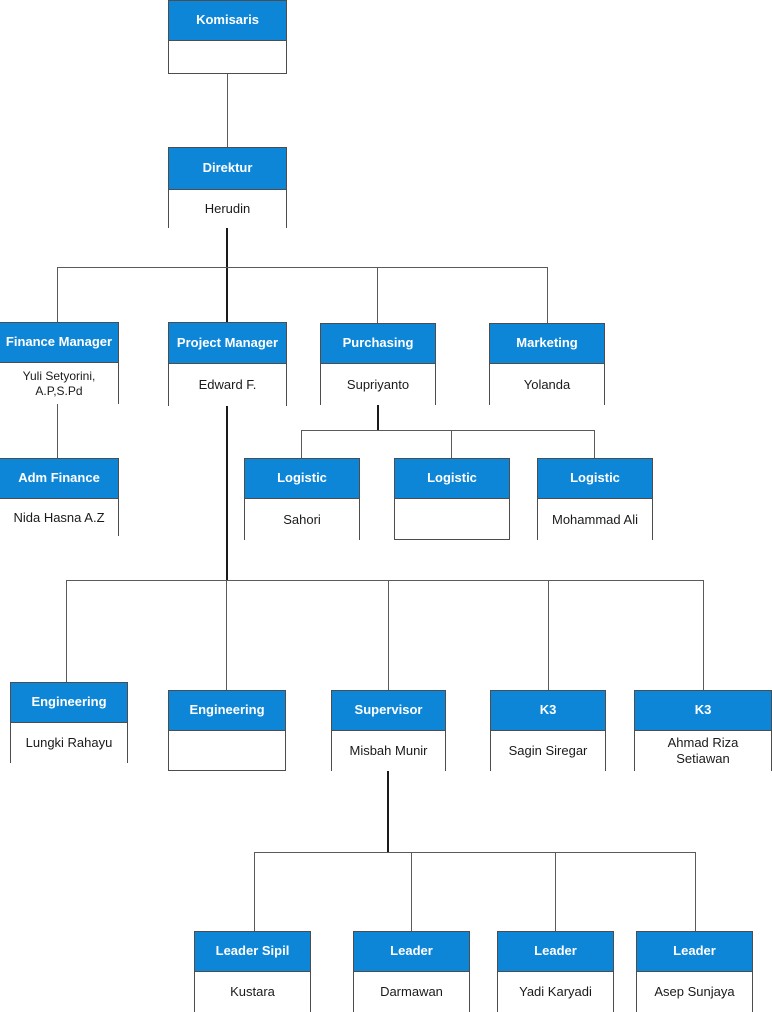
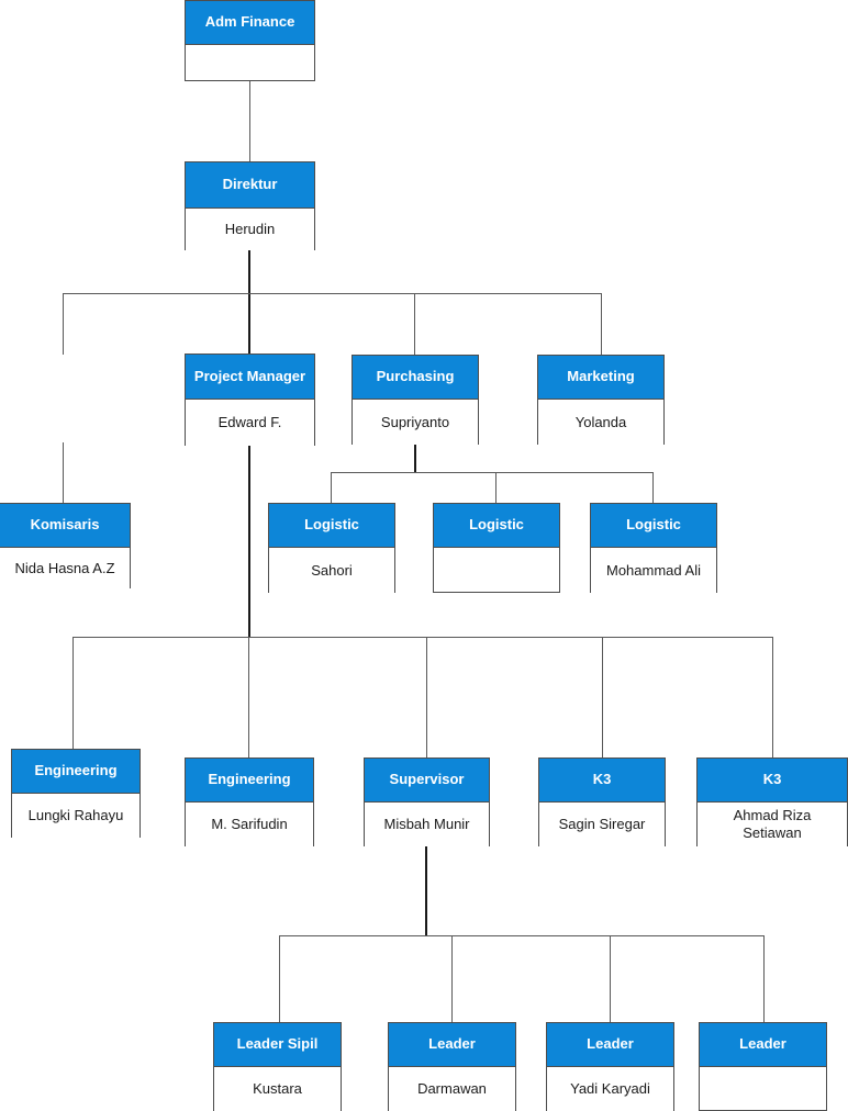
- Komisaris
+ Adm Finance
  Direktur
  Herudin
- Finance Manager
- Yuli Setyorini,
- A.P,S.Pd
  Project Manager
  Edward F.
  Purchasing
  Supriyanto
  Marketing
  Yolanda
- Adm Finance
+ Komisaris
  Nida Hasna A.Z
  Logistic
  Sahori
  Logistic
  Logistic
  Mohammad Ali
  Engineering
  Lungki Rahayu
  Engineering
+ M. Sarifudin
  Supervisor
  Misbah Munir
  K3
  Sagin Siregar
  K3
  Ahmad Riza
  Setiawan
  Leader Sipil
  Kustara
  Leader
  Darmawan
  Leader
  Yadi Karyadi
  Leader
- Asep Sunjaya
